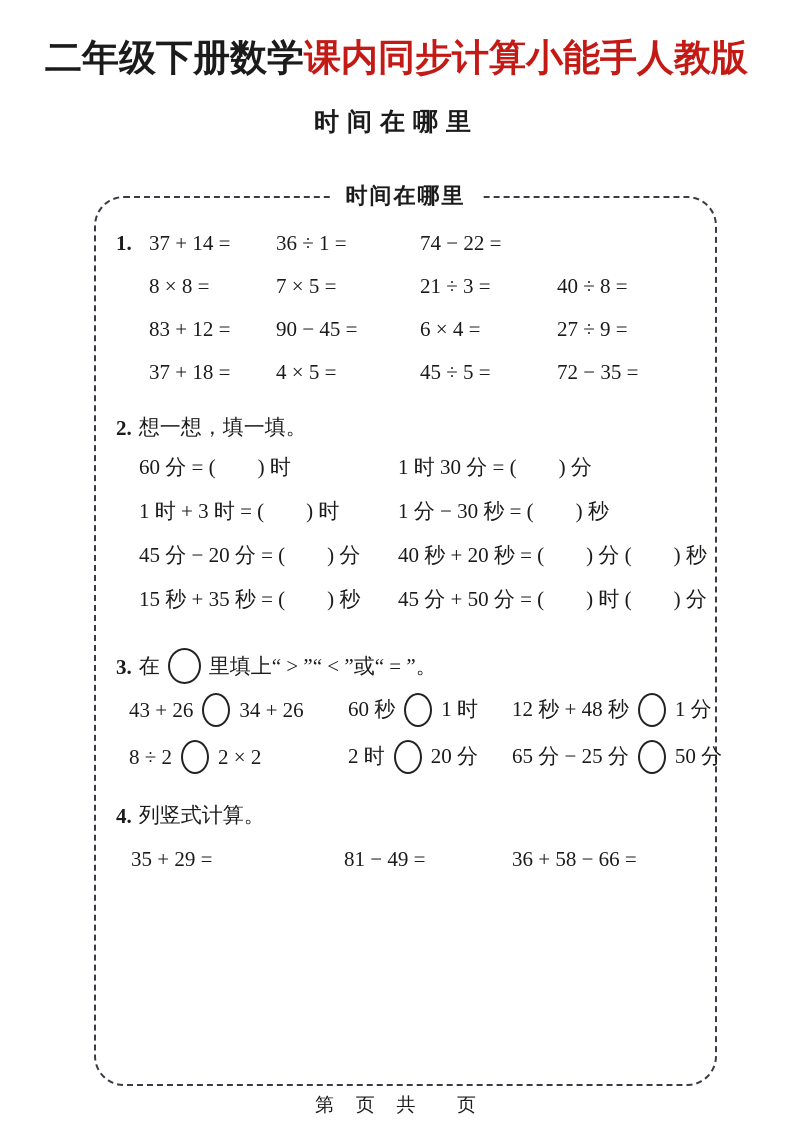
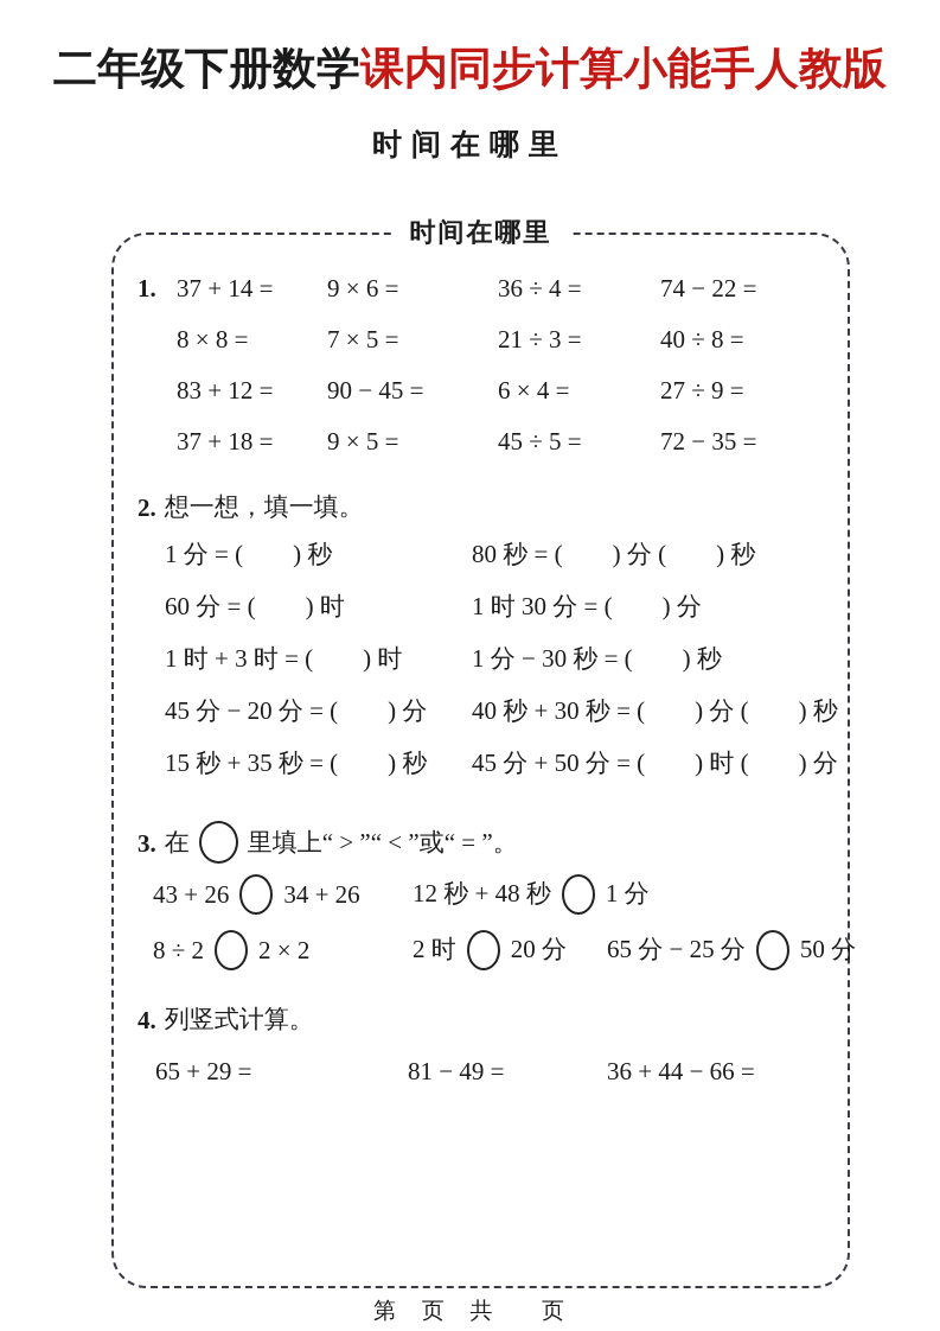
  二年级下册数学课内同步计算小能手人教版
  时间在哪里
  时间在哪里
  1.
  37 + 14 =
+ 9 × 6 =
- 36 ÷ 1 =
+ 36 ÷ 4 =
  74 − 22 =
  8 × 8 =
  7 × 5 =
  21 ÷ 3 =
  40 ÷ 8 =
  83 + 12 =
  90 − 45 =
  6 × 4 =
  27 ÷ 9 =
  37 + 18 =
- 4 × 5 =
+ 9 × 5 =
  45 ÷ 5 =
  72 − 35 =
  2.
  想一想，填一填。
+ 1 分 = ( ) 秒
+ 80 秒 = ( ) 分 ( ) 秒
  60 分 = ( ) 时
  1 时 30 分 = ( ) 分
  1 时 + 3 时 = ( ) 时
  1 分 − 30 秒 = ( ) 秒
  45 分 − 20 分 = ( ) 分
- 40 秒 + 20 秒 = ( ) 分 ( ) 秒
+ 40 秒 + 30 秒 = ( ) 分 ( ) 秒
  15 秒 + 35 秒 = ( ) 秒
  45 分 + 50 分 = ( ) 时 ( ) 分
  3.
  在
  里填上“ > ”“ < ”或“ = ”。
  43 + 26 34 + 26
- 60 秒 1 时
  12 秒 + 48 秒 1 分
  8 ÷ 2 2 × 2
  2 时 20 分
  65 分 − 25 分 50 分
  4.
  列竖式计算。
- 35 + 29 =
+ 65 + 29 =
  81 − 49 =
- 36 + 58 − 66 =
+ 36 + 44 − 66 =
  第 页 共 页
